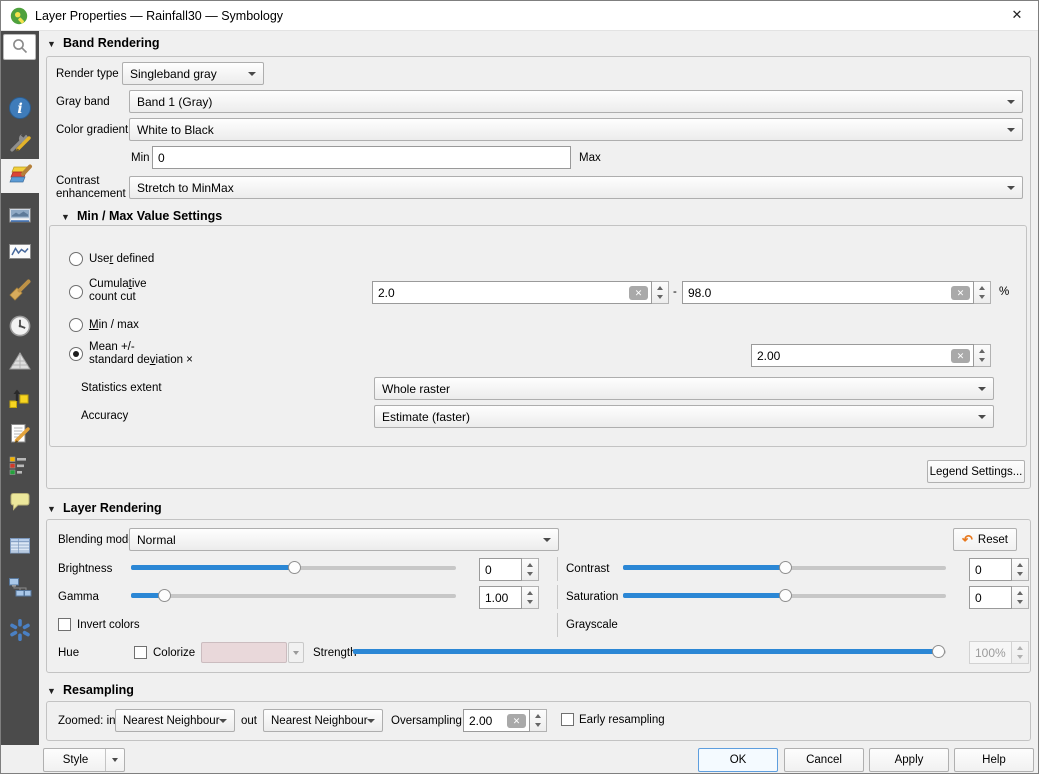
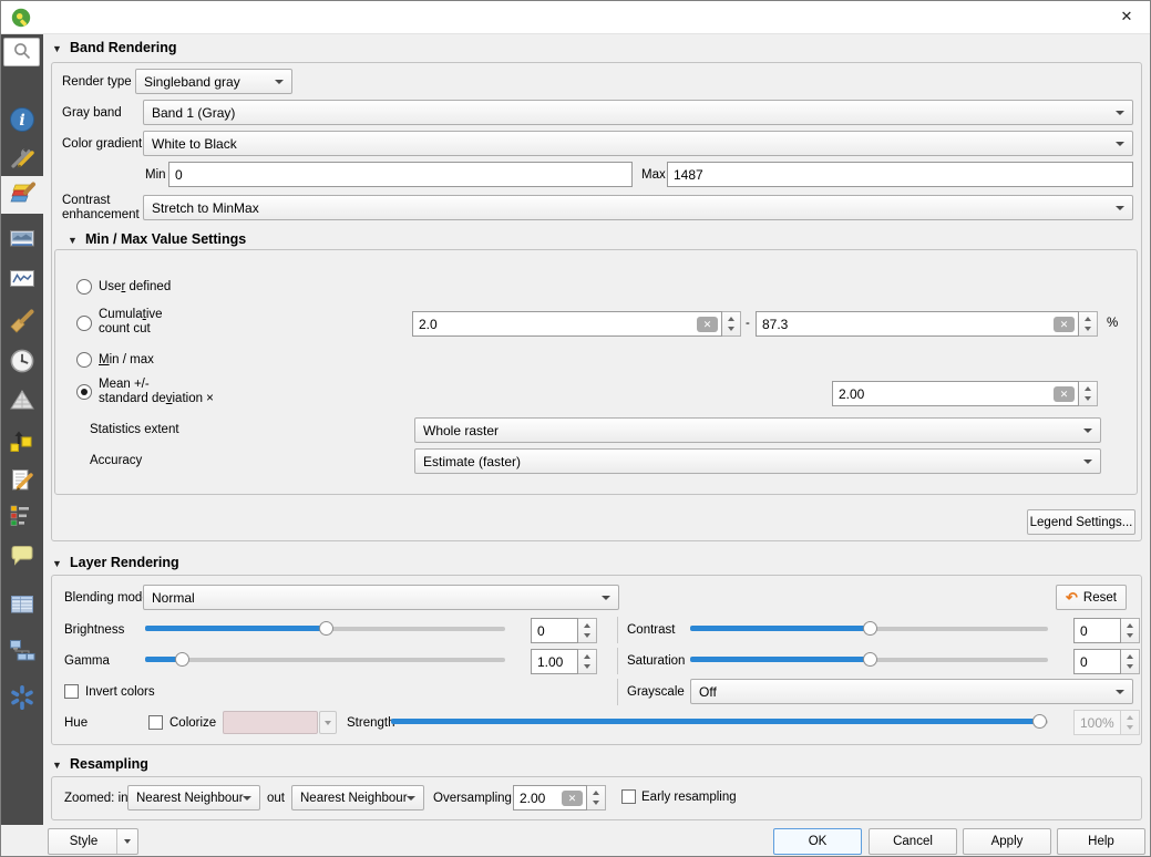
- Layer Properties — Rainfall30 — Symbology
  ✕
  i
  ▼
  Band Rendering
  Render type
  Singleband gray
  Gray band
  Band 1 (Gray)
  Color gradient
  White to Black
  Min
  0
  Max
+ 1487
  Contrast
  enhancement
  Stretch to MinMax
  ▼
  Min / Max Value Settings
  User defined
  Cumulative
  count cut
  2.0
  ✕
  -
- 98.0
+ 87.3
  ✕
  %
  Min / max
  Mean +/-
  standard deviation ×
  2.00
  ✕
  Statistics extent
  Whole raster
  Accuracy
  Estimate (faster)
  Legend Settings...
  ▼
  Layer Rendering
  Blending mod
  Normal
  ↶
  Reset
  Brightness
  0
  Contrast
  0
  Gamma
  1.00
  Saturation
  0
  Invert colors
  Grayscale
+ Off
  Hue
  Colorize
  Strengt
  100%
  ▼
  Resampling
  Zoomed: in
  Nearest Neighbour
  out
  Nearest Neighbour
  Oversampling
  2.00
  ✕
  Early resampling
  Style
  OK
  Cancel
  Apply
  Help
